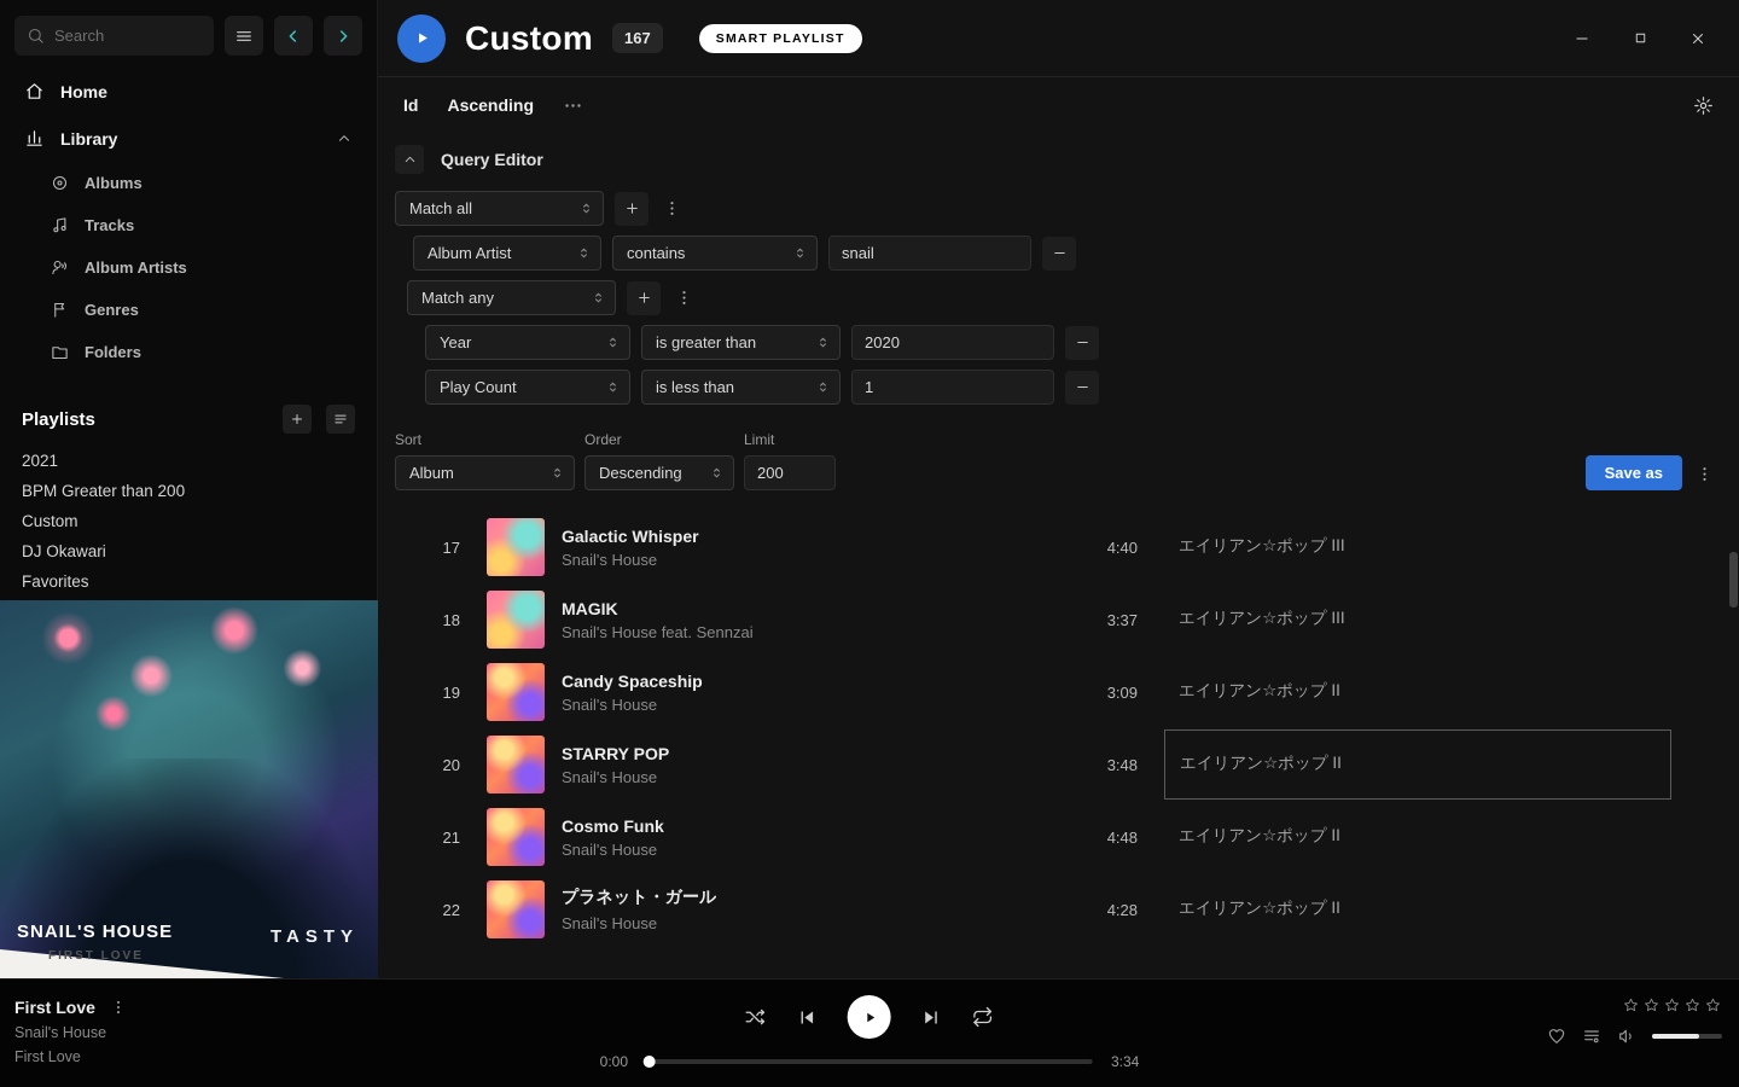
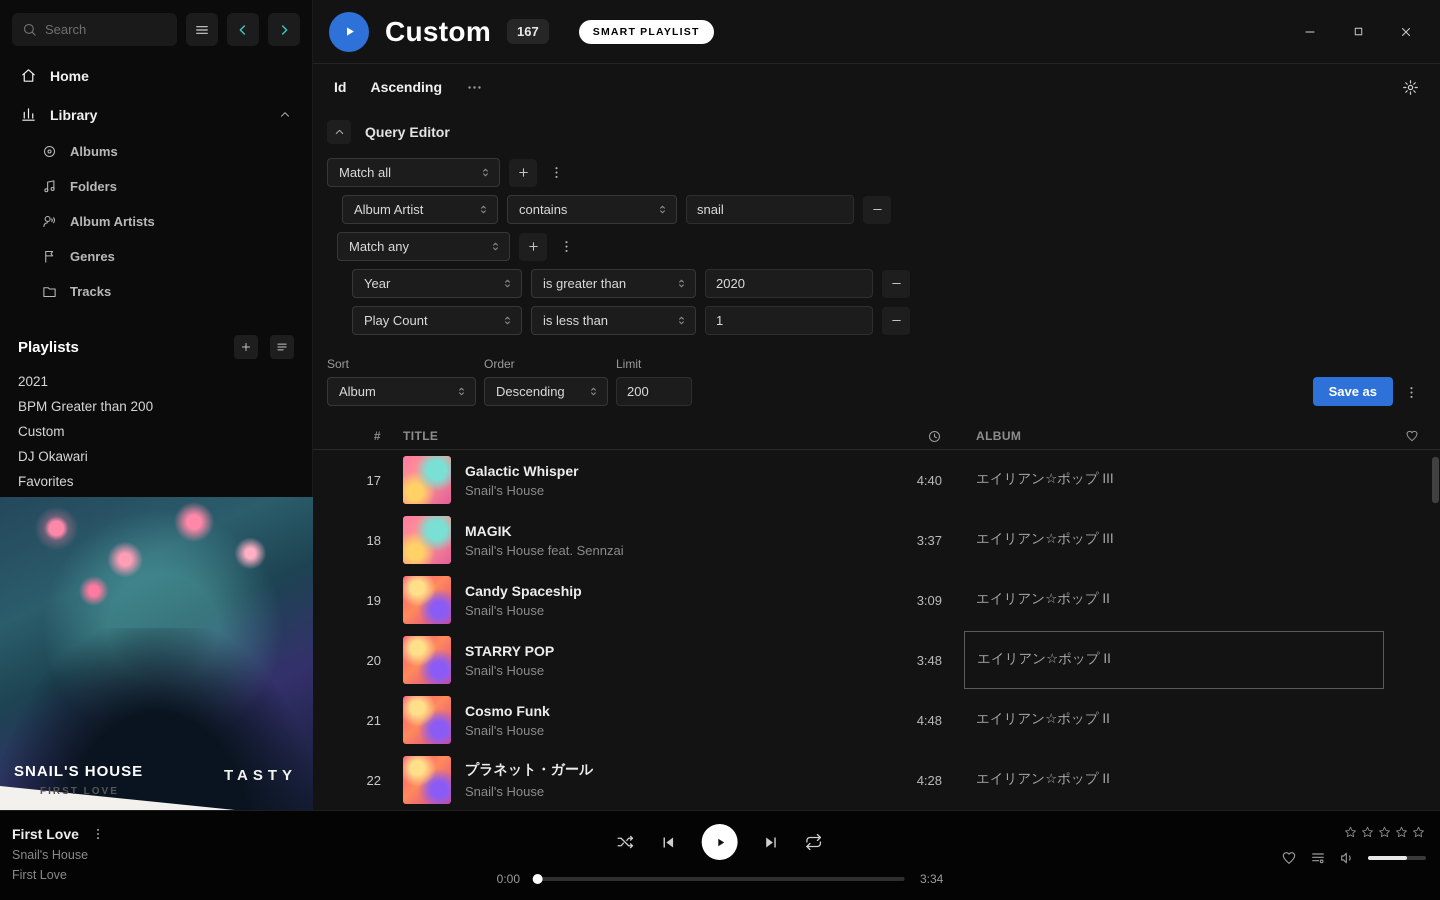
  Search
  Home
  Library
  Albums
- Tracks
+ Folders
  Album Artists
  Genres
- Folders
+ Tracks
  Playlists
  2021
  BPM Greater than 200
  Custom
  DJ Okawari
  Favorites
  SNAIL'S HOUSE
  FIRST LOVE
  TASTY
  Custom
  167
  SMART PLAYLIST
  Id
  Ascending
  Query Editor
  Match all
  Album Artist
  contains
  snail
  Match any
  Year
  is greater than
  2020
  Play Count
  is less than
  1
  Sort
  Album
  Order
  Descending
  Limit
  200
  Save as
+ #
+ TITLE
+ ALBUM
  17
  Galactic Whisper
  Snail's House
  4:40
  エイリアン☆ポップ III
  18
  MAGIK
  Snail's House feat. Sennzai
  3:37
  エイリアン☆ポップ III
  19
  Candy Spaceship
  Snail's House
  3:09
  エイリアン☆ポップ II
  20
  STARRY POP
  Snail's House
  3:48
  エイリアン☆ポップ II
  21
  Cosmo Funk
  Snail's House
  4:48
  エイリアン☆ポップ II
  22
  プラネット・ガール
  Snail's House
  4:28
  エイリアン☆ポップ II
  First Love
  Snail's House
  First Love
  0:00
  3:34
